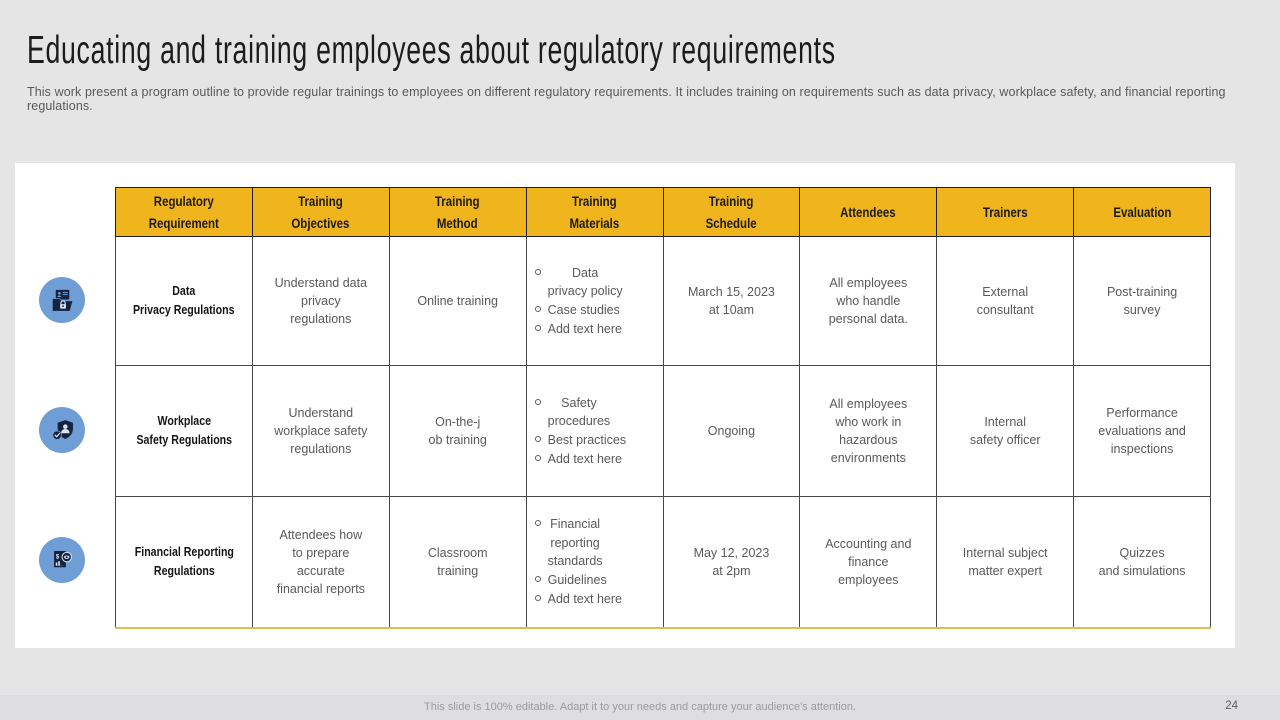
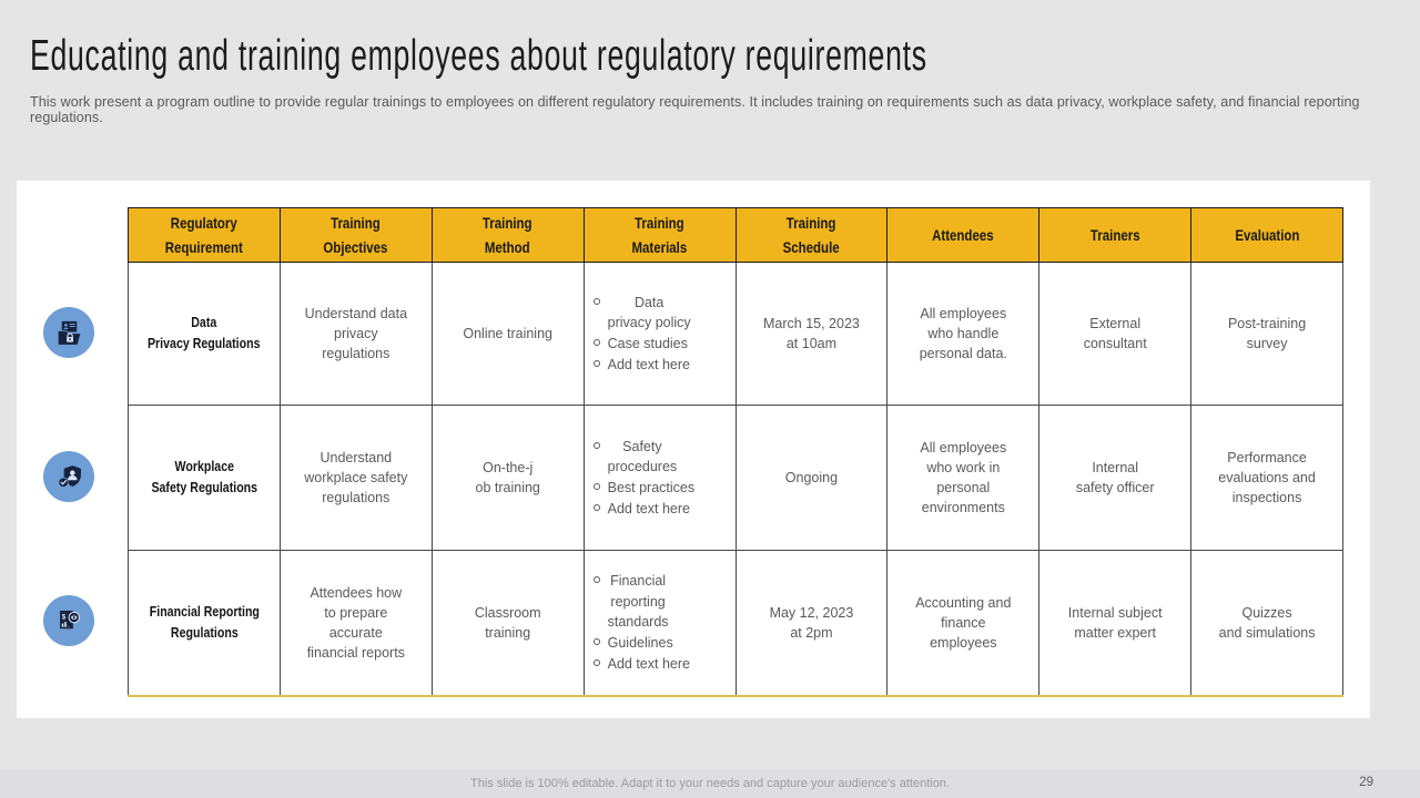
  Educating and training employees about regulatory requirements
  This work present a program outline to provide regular trainings to employees on different regulatory requirements. It includes training on requirements such as data privacy, workplace safety, and financial reporting regulations.
  Regulatory Requirement	Training Objectives	Training Method	Training Materials	Training Schedule	Attendees	Trainers	Evaluation
  Data Privacy Regulations	Understand data privacy regulations	Online training	Data privacy policy Case studies Add text here	March 15, 2023 at 10am	All employees who handle personal data.	External consultant	Post-training survey
- Workplace Safety Regulations	Understand workplace safety regulations	On-the-j ob training	Safety procedures Best practices Add text here	Ongoing	All employees who work in hazardous environments	Internal safety officer	Performance evaluations and inspections
+ Workplace Safety Regulations	Understand workplace safety regulations	On-the-j ob training	Safety procedures Best practices Add text here	Ongoing	All employees who work in personal environments	Internal safety officer	Performance evaluations and inspections
  Financial Reporting Regulations	Attendees how to prepare accurate financial reports	Classroom training	Financial reporting standards Guidelines Add text here	May 12, 2023 at 2pm	Accounting and finance employees	Internal subject matter expert	Quizzes and simulations
  This slide is 100% editable. Adapt it to your needs and capture your audience's attention.
- 24
+ 29
